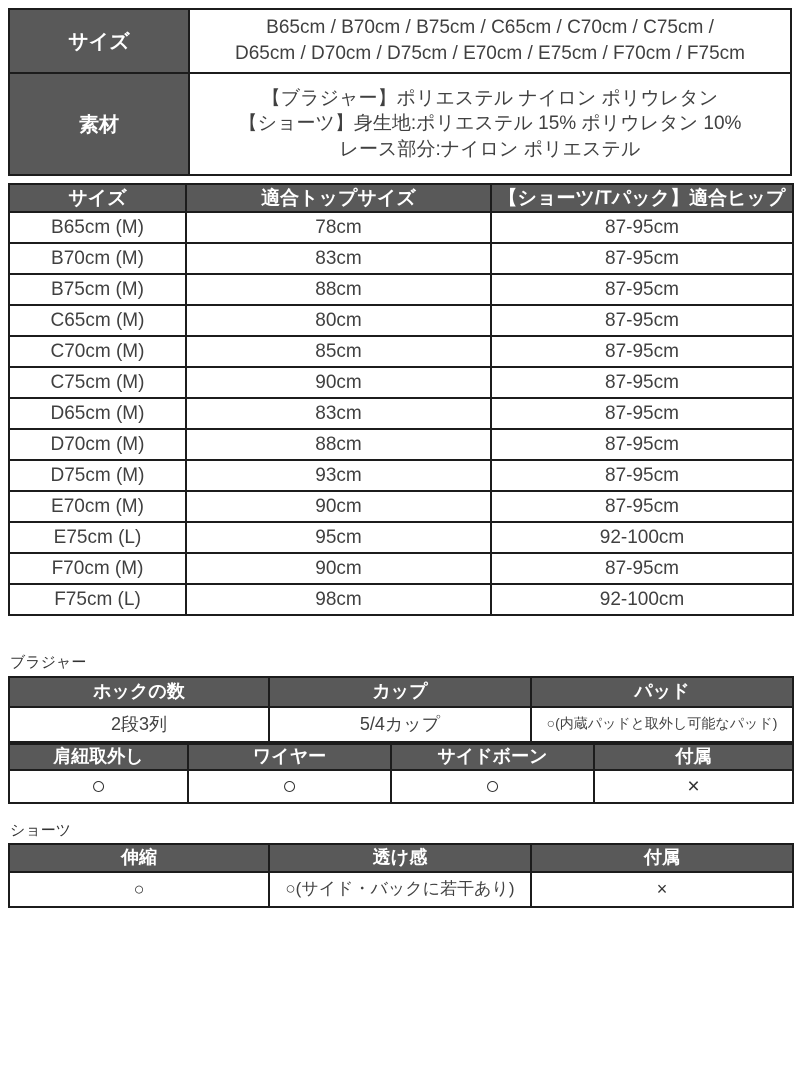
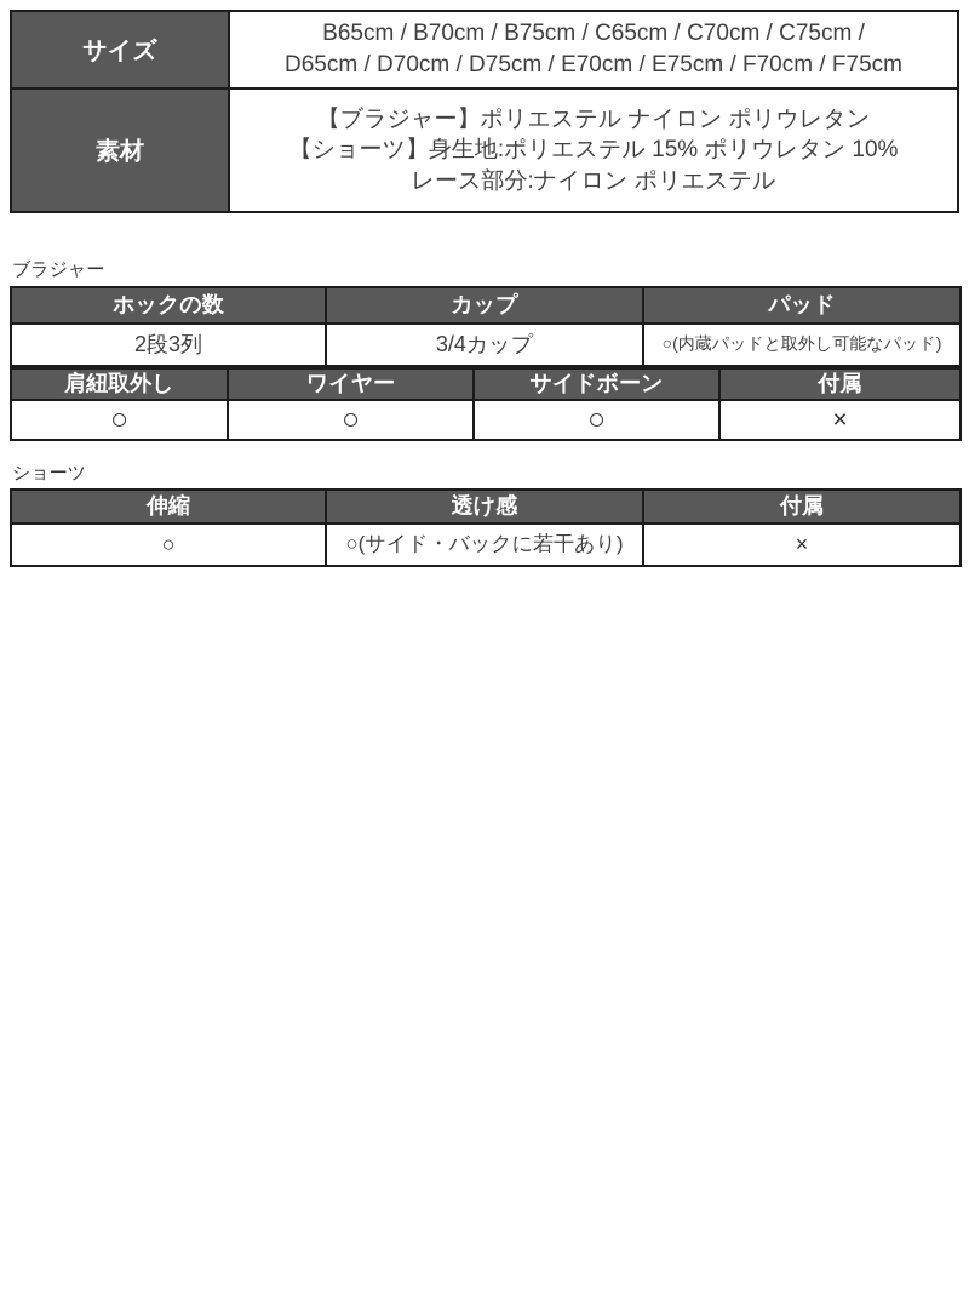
  サイズ	B65cm / B70cm / B75cm / C65cm / C70cm / C75cm / D65cm / D70cm / D75cm / E70cm / E75cm / F70cm / F75cm
  素材	【ブラジャー】ポリエステル ナイロン ポリウレタン 【ショーツ】身生地:ポリエステル 15% ポリウレタン 10% レース部分:ナイロン ポリエステル
- サイズ	適合トップサイズ	【ショーツ/Tパック】適合ヒップ
- B65cm (M)	78cm	87-95cm
- B70cm (M)	83cm	87-95cm
- B75cm (M)	88cm	87-95cm
- C65cm (M)	80cm	87-95cm
- C70cm (M)	85cm	87-95cm
- C75cm (M)	90cm	87-95cm
- D65cm (M)	83cm	87-95cm
- D70cm (M)	88cm	87-95cm
- D75cm (M)	93cm	87-95cm
- E70cm (M)	90cm	87-95cm
- E75cm (L)	95cm	92-100cm
- F70cm (M)	90cm	87-95cm
- F75cm (L)	98cm	92-100cm
  ブラジャー
  ホックの数	カップ	パッド
- 2段3列	5/4カップ	○(内蔵パッドと取外し可能なパッド)
+ 2段3列	3/4カップ	○(内蔵パッドと取外し可能なパッド)
  肩紐取外し	ワイヤー	サイドボーン	付属
  ○	○	○	×
  ショーツ
  伸縮	透け感	付属
  ○	○(サイド・バックに若干あり)	×
